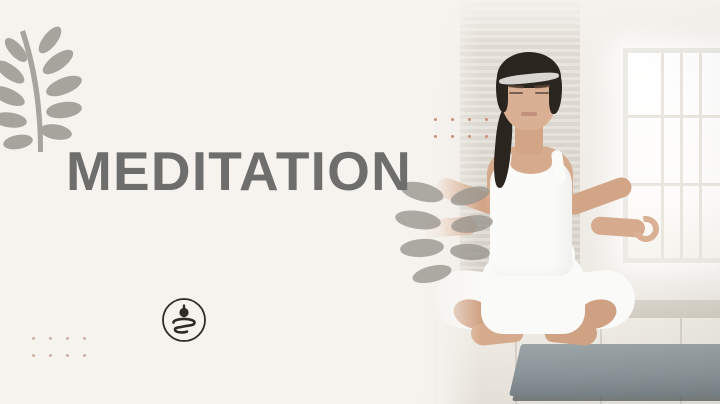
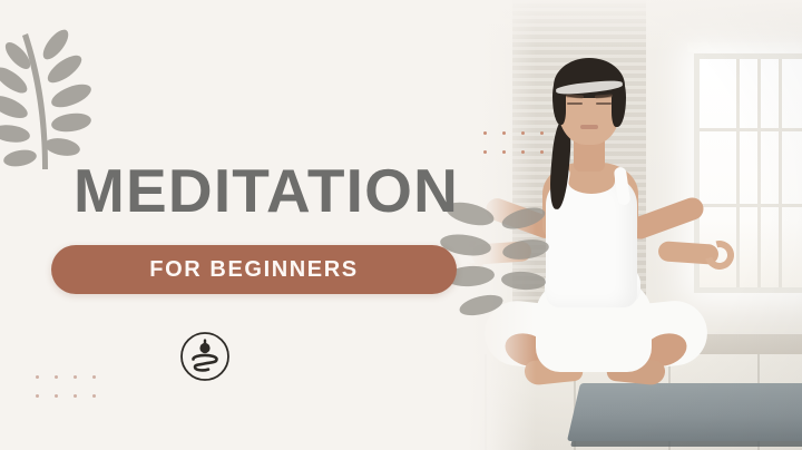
  MEDITATION
+ FOR BEGINNERS
